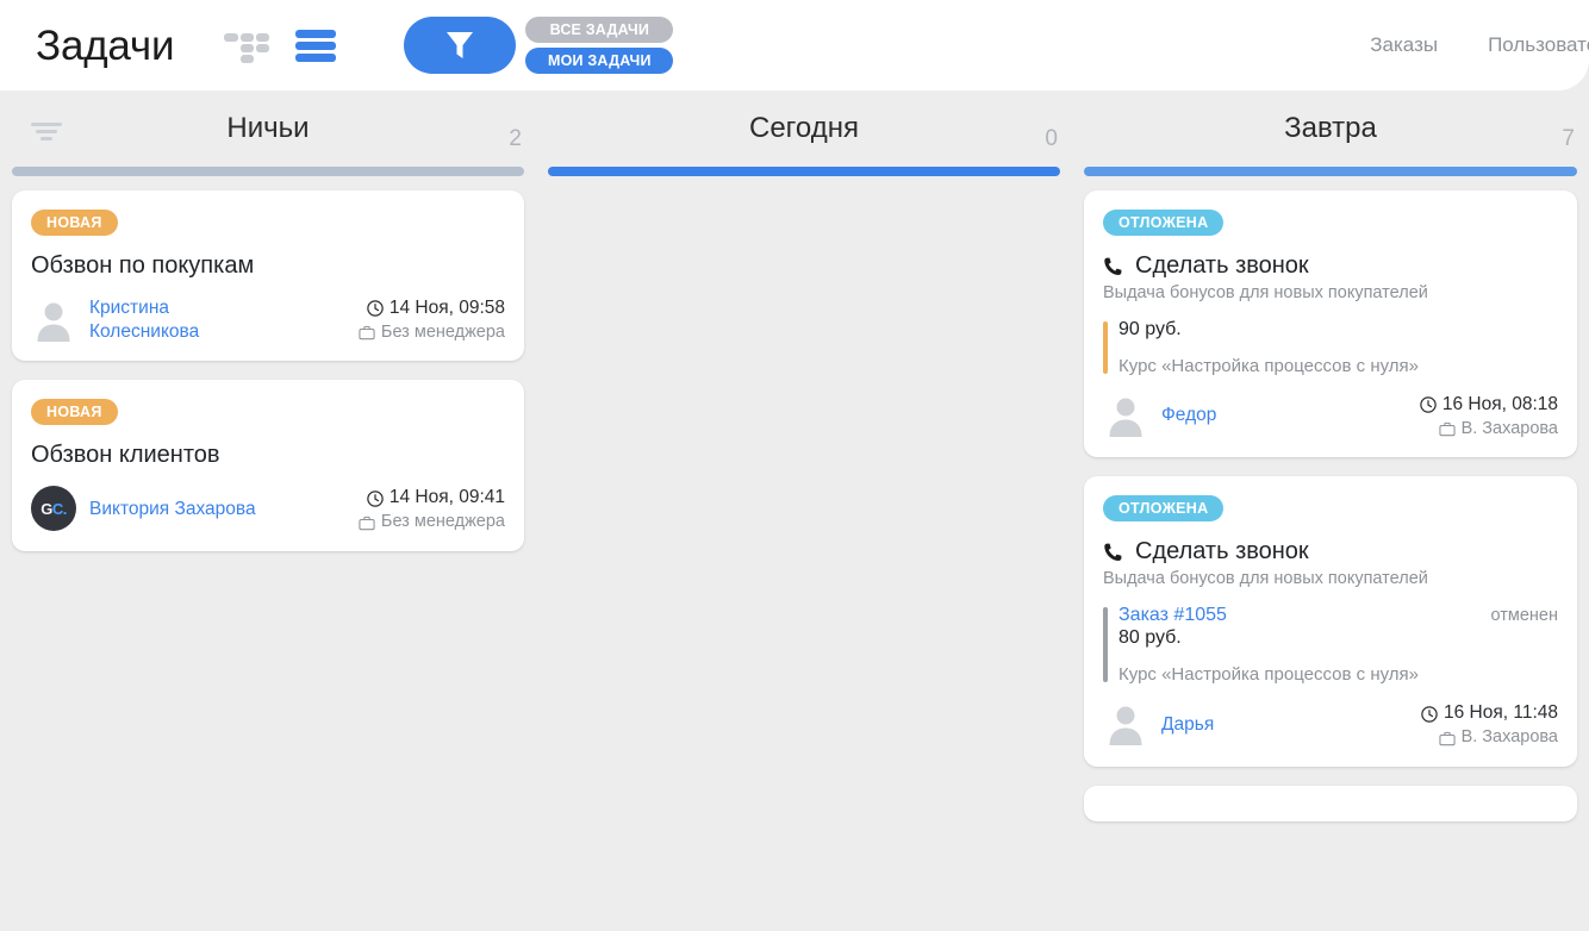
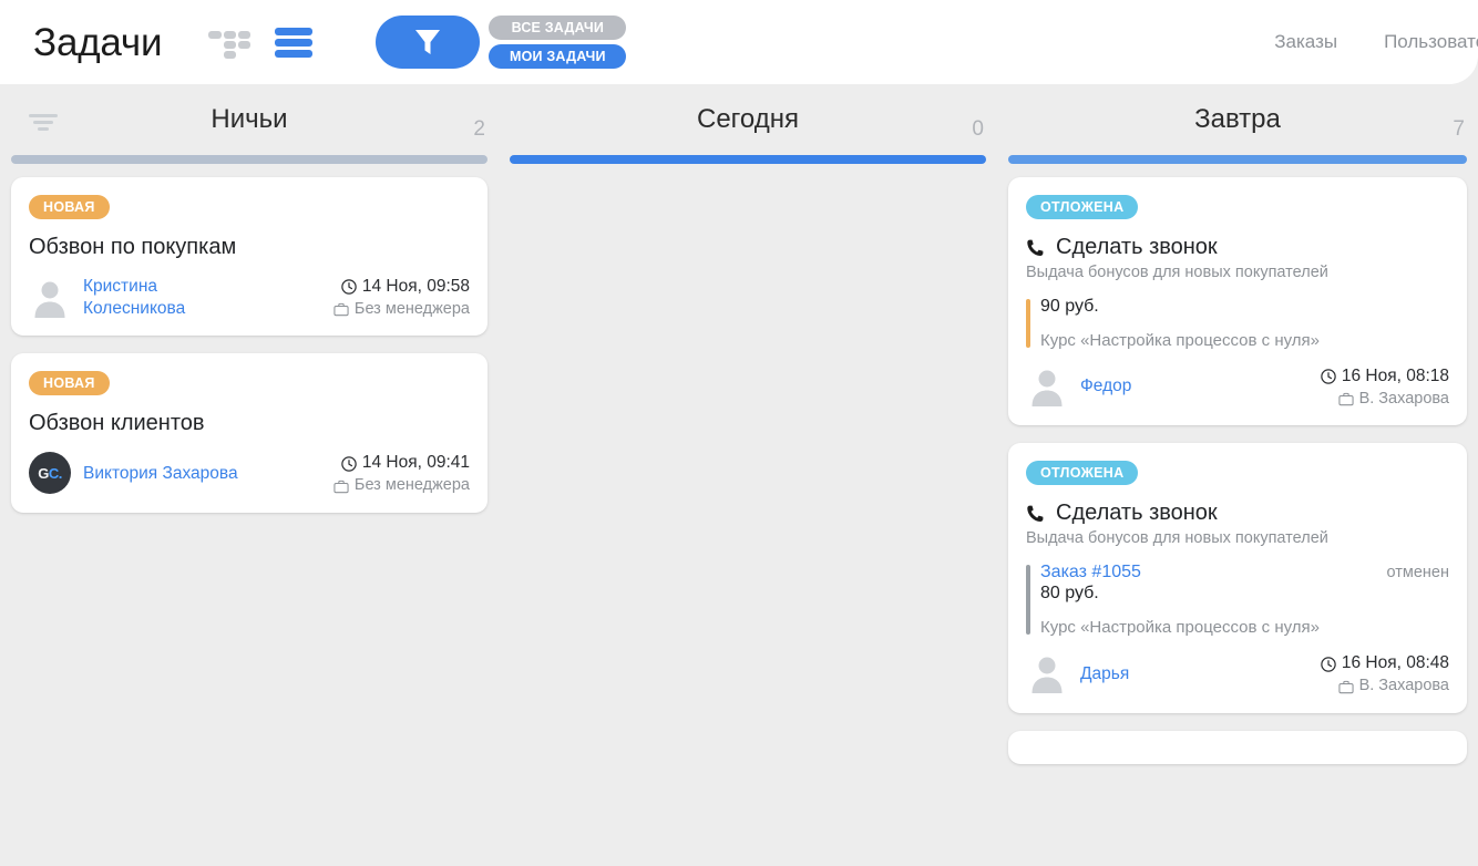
  Задачи
  ВСЕ ЗАДАЧИ
  МОИ ЗАДАЧИ
  Заказы
  Пользоват
  Ничьи
  2
  НОВАЯ
  Обзвон по покупкам
  Кристина Колесникова
  14 Ноя, 09:58
  Без менеджера
  НОВАЯ
  Обзвон клиентов
  G
  C.
  Виктория Захарова
  14 Ноя, 09:41
  Без менеджера
  Сегодня
  0
  Завтра
  7
  ОТЛОЖЕНА
  Сделать звонок
  Выдача бонусов для новых покупателей
  90 руб.
  Курс «Настройка процессов с нуля»
  Федор
  16 Ноя, 08:18
  В. Захарова
  ОТЛОЖЕНА
  Сделать звонок
  Выдача бонусов для новых покупателей
  Заказ #1055
  отменен
  80 руб.
  Курс «Настройка процессов с нуля»
  Дарья
- 16 Ноя, 11:48
+ 16 Ноя, 08:48
  В. Захарова
